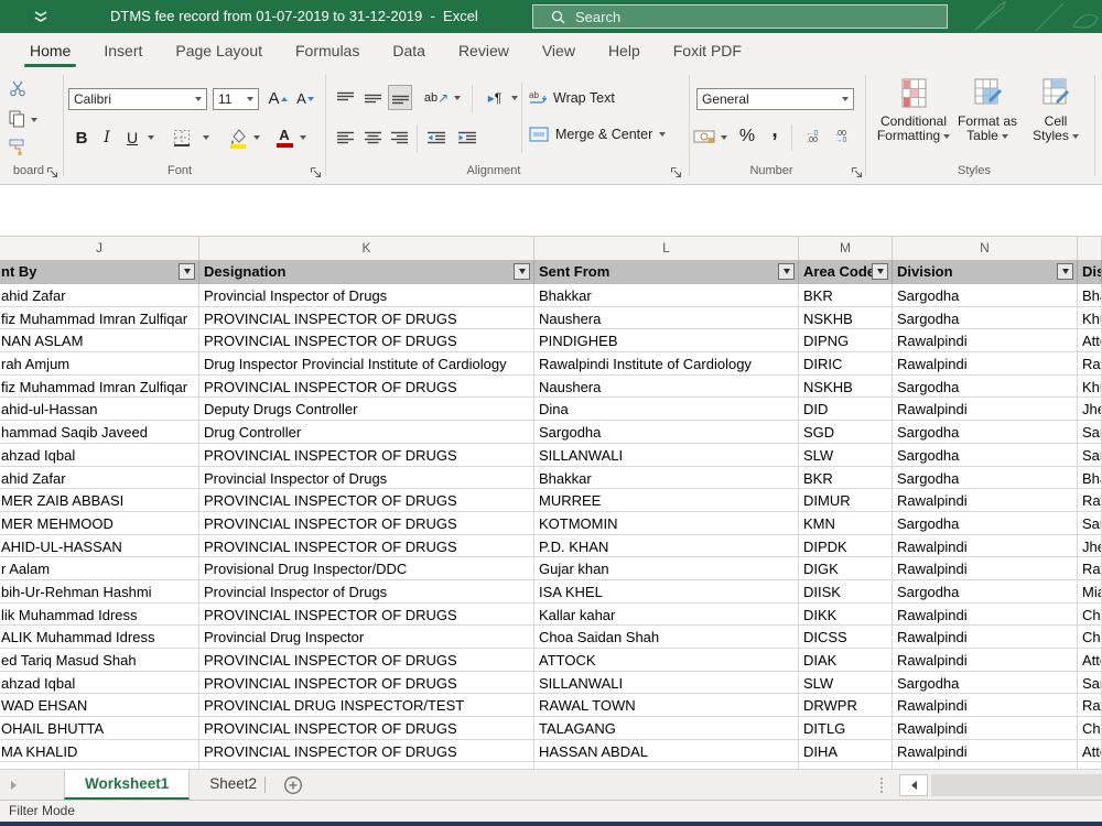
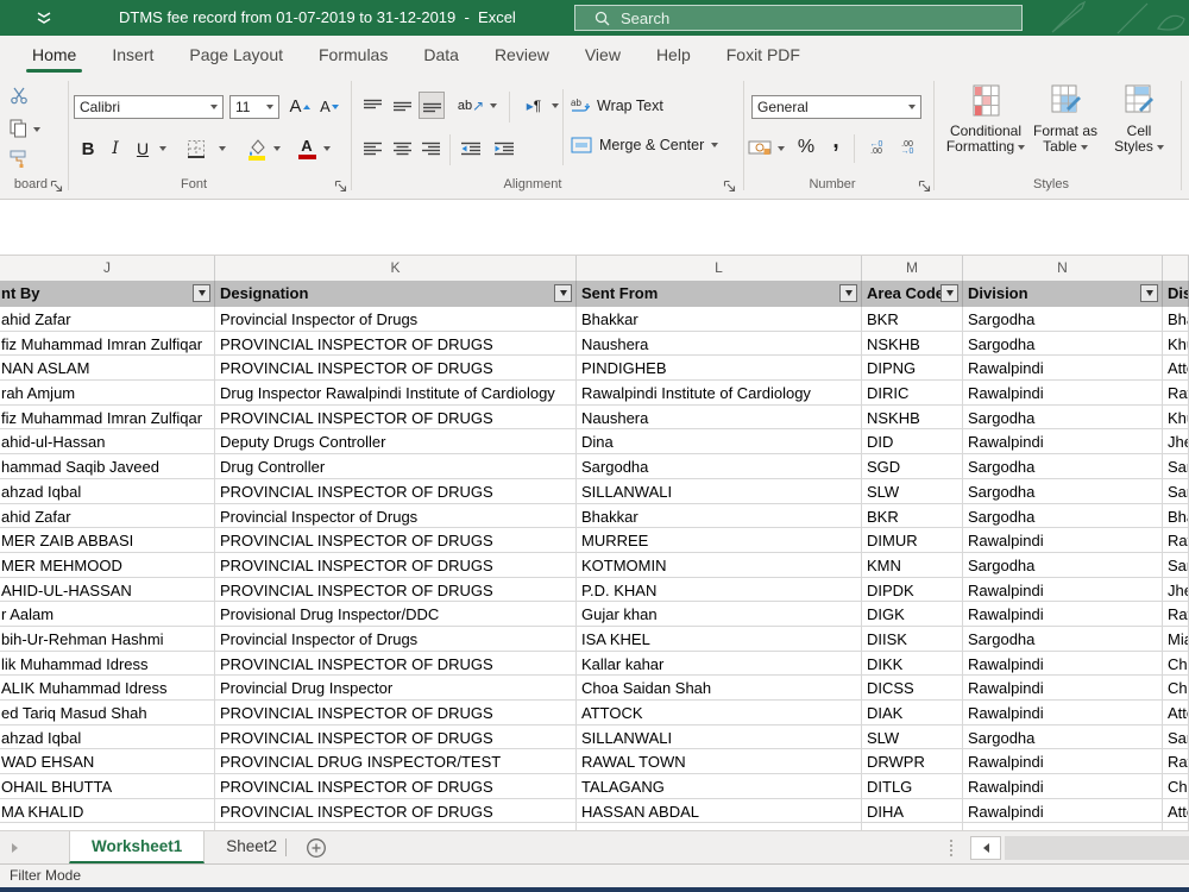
  DTMS fee record from 01-07-2019 to 31-12-2019 - Excel
  Search
  Home
  Insert
  Page Layout
  Formulas
  Data
  Review
  View
  Help
  Foxit PDF
  board
  Calibri
  11
  A
  A
  B
  I
  U
  A
  Font
  ab
  ↗
  ▸
  ¶
  ab
  Wrap Text
  Merge & Center
  Alignment
  General
  %
  ,
  Number
  Conditional
  Formatting
  Format as
  Table
  Cell
  Styles
  Styles
  J K L M N
  nt By Designation Sent From Area Cod Division Dis
  ahid Zafar Provincial Inspector of Drugs Bhakkar BKR Sargodha Bh
  fiz Muhammad Imran Zulfiqar PROVINCIAL INSPECTOR OF DRUGS Naushera NSKHB Sargodha Kh
  NAN ASLAM PROVINCIAL INSPECTOR OF DRUGS PINDIGHEB DIPNG Rawalpindi Att
- rah Amjum Drug Inspector Provincial Institute of Cardiology Rawalpindi Institute of Cardiology DIRIC Rawalpindi Ra
+ rah Amjum Drug Inspector Rawalpindi Institute of Cardiology Rawalpindi Institute of Cardiology DIRIC Rawalpindi Ra
  fiz Muhammad Imran Zulfiqar PROVINCIAL INSPECTOR OF DRUGS Naushera NSKHB Sargodha Kh
  ahid-ul-Hassan Deputy Drugs Controller Dina DID Rawalpindi Jhe
  hammad Saqib Javeed Drug Controller Sargodha SGD Sargodha Sa
  ahzad Iqbal PROVINCIAL INSPECTOR OF DRUGS SILLANWALI SLW Sargodha Sa
  ahid Zafar Provincial Inspector of Drugs Bhakkar BKR Sargodha Bh
  MER ZAIB ABBASI PROVINCIAL INSPECTOR OF DRUGS MURREE DIMUR Rawalpindi Ra
  MER MEHMOOD PROVINCIAL INSPECTOR OF DRUGS KOTMOMIN KMN Sargodha Sa
  AHID-UL-HASSAN PROVINCIAL INSPECTOR OF DRUGS P.D. KHAN DIPDK Rawalpindi Jhe
  r Aalam Provisional Drug Inspector/DDC Gujar khan DIGK Rawalpindi Ra
  bih-Ur-Rehman Hashmi Provincial Inspector of Drugs ISA KHEL DIISK Sargodha Mia
  lik Muhammad Idress PROVINCIAL INSPECTOR OF DRUGS Kallar kahar DIKK Rawalpindi Ch
  ALIK Muhammad Idress Provincial Drug Inspector Choa Saidan Shah DICSS Rawalpindi Ch
  ed Tariq Masud Shah PROVINCIAL INSPECTOR OF DRUGS ATTOCK DIAK Rawalpindi Att
  ahzad Iqbal PROVINCIAL INSPECTOR OF DRUGS SILLANWALI SLW Sargodha Sa
  WAD EHSAN PROVINCIAL DRUG INSPECTOR/TEST RAWAL TOWN DRWPR Rawalpindi Ra
  OHAIL BHUTTA PROVINCIAL INSPECTOR OF DRUGS TALAGANG DITLG Rawalpindi Ch
  MA KHALID PROVINCIAL INSPECTOR OF DRUGS HASSAN ABDAL DIHA Rawalpindi Att
  Worksheet1
  Sheet2
  Filter Mode
